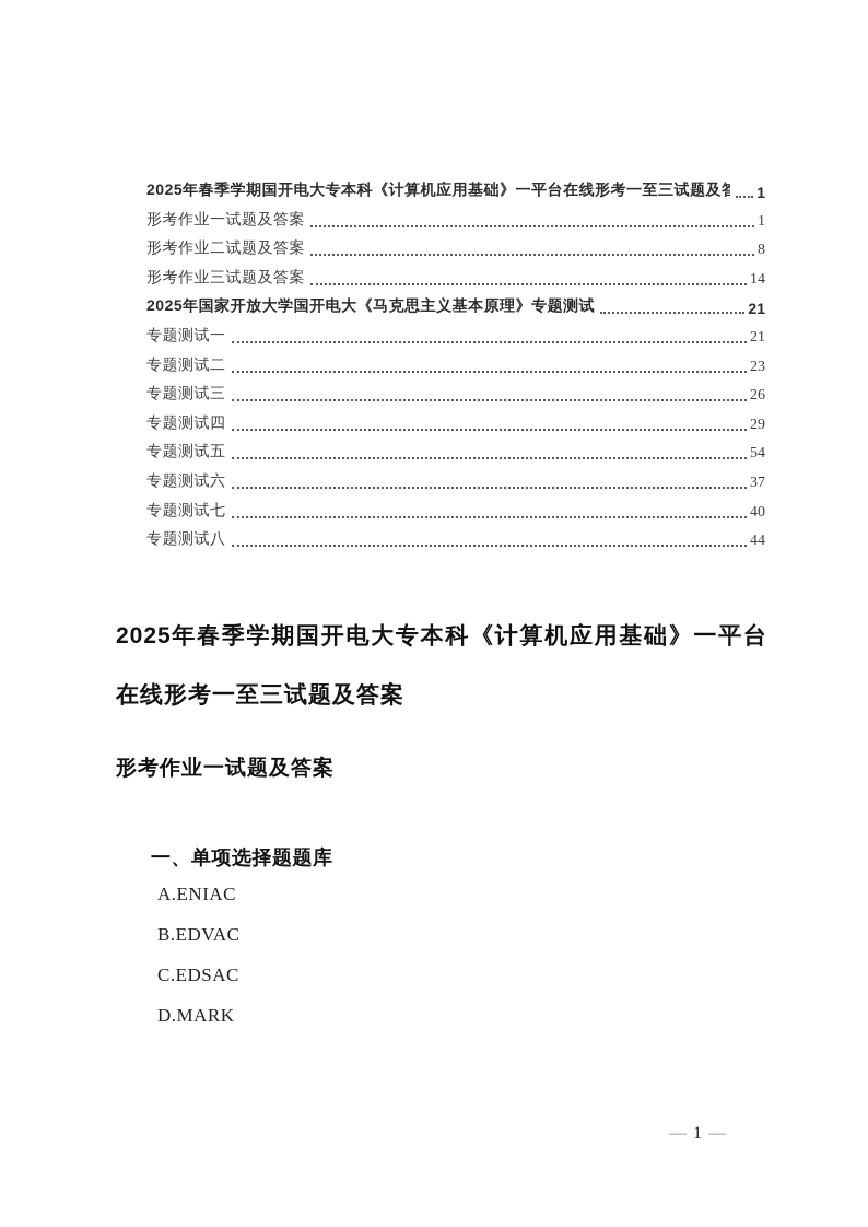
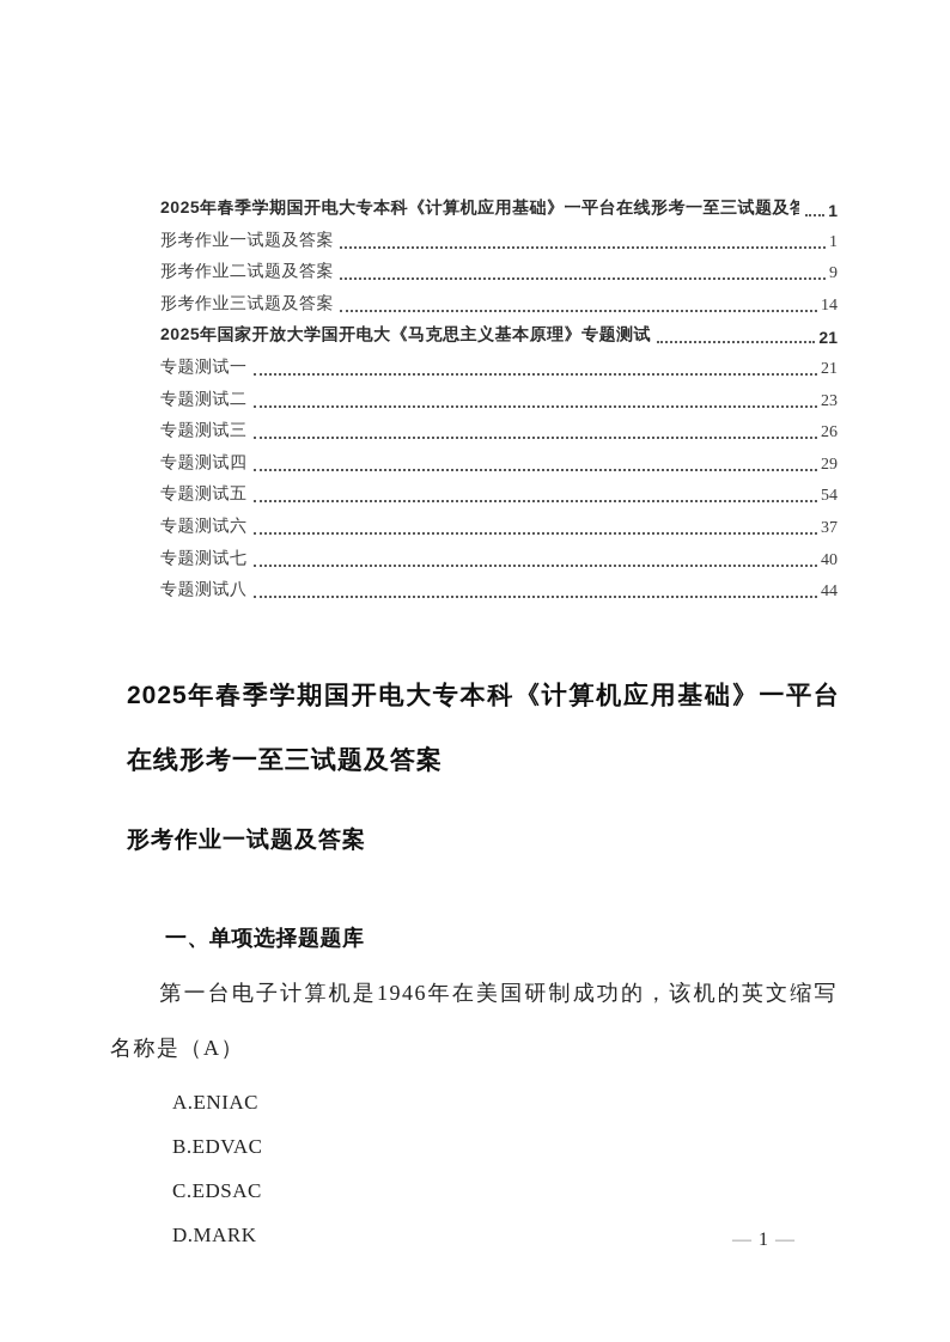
  2025年春季学期国开电大专本科《计算机应用基础》一平台在线形考一至三试题及答
  1
  形考作业一试题及答案
  1
  形考作业二试题及答案
- 8
+ 9
  形考作业三试题及答案
  14
  2025年国家开放大学国开电大《马克思主义基本原理》专题测试
  21
  专题测试一
  21
  专题测试二
  23
  专题测试三
  26
  专题测试四
  29
  专题测试五
  54
  专题测试六
  37
  专题测试七
  40
  专题测试八
  44
  2025年春季学期国开电大专本科《计算机应用基础》一平台在线形考一至三试题及答案
  形考作业一试题及答案
  一、单项选择题题库
+ 第一台电子计算机是1946年在美国研制成功的，该机的英文缩写名称是（A）
  A.ENIAC
  B.EDVAC
  C.EDSAC
  D.MARK
  — 1 —
